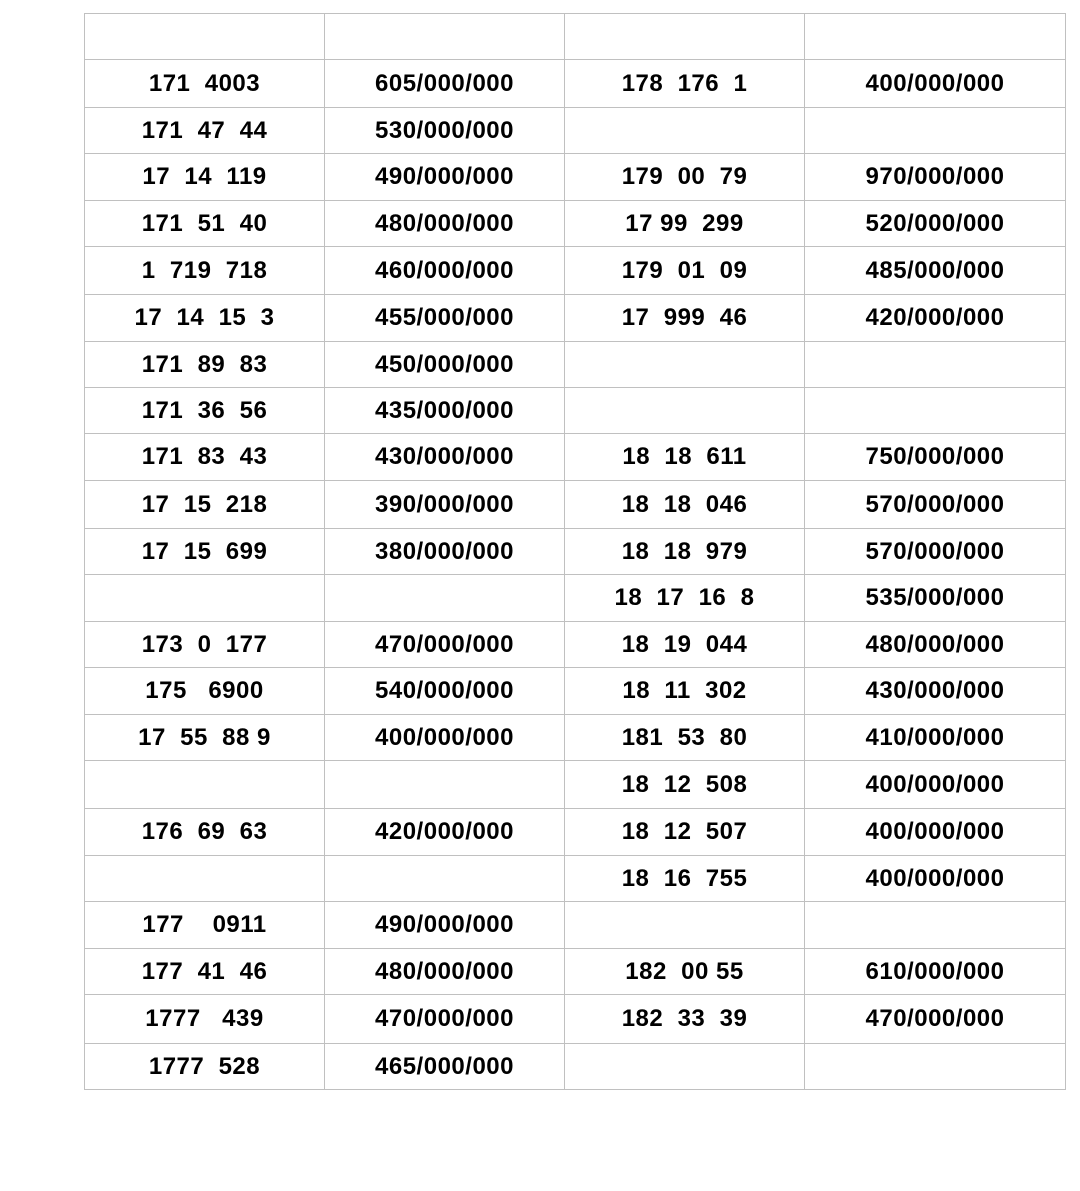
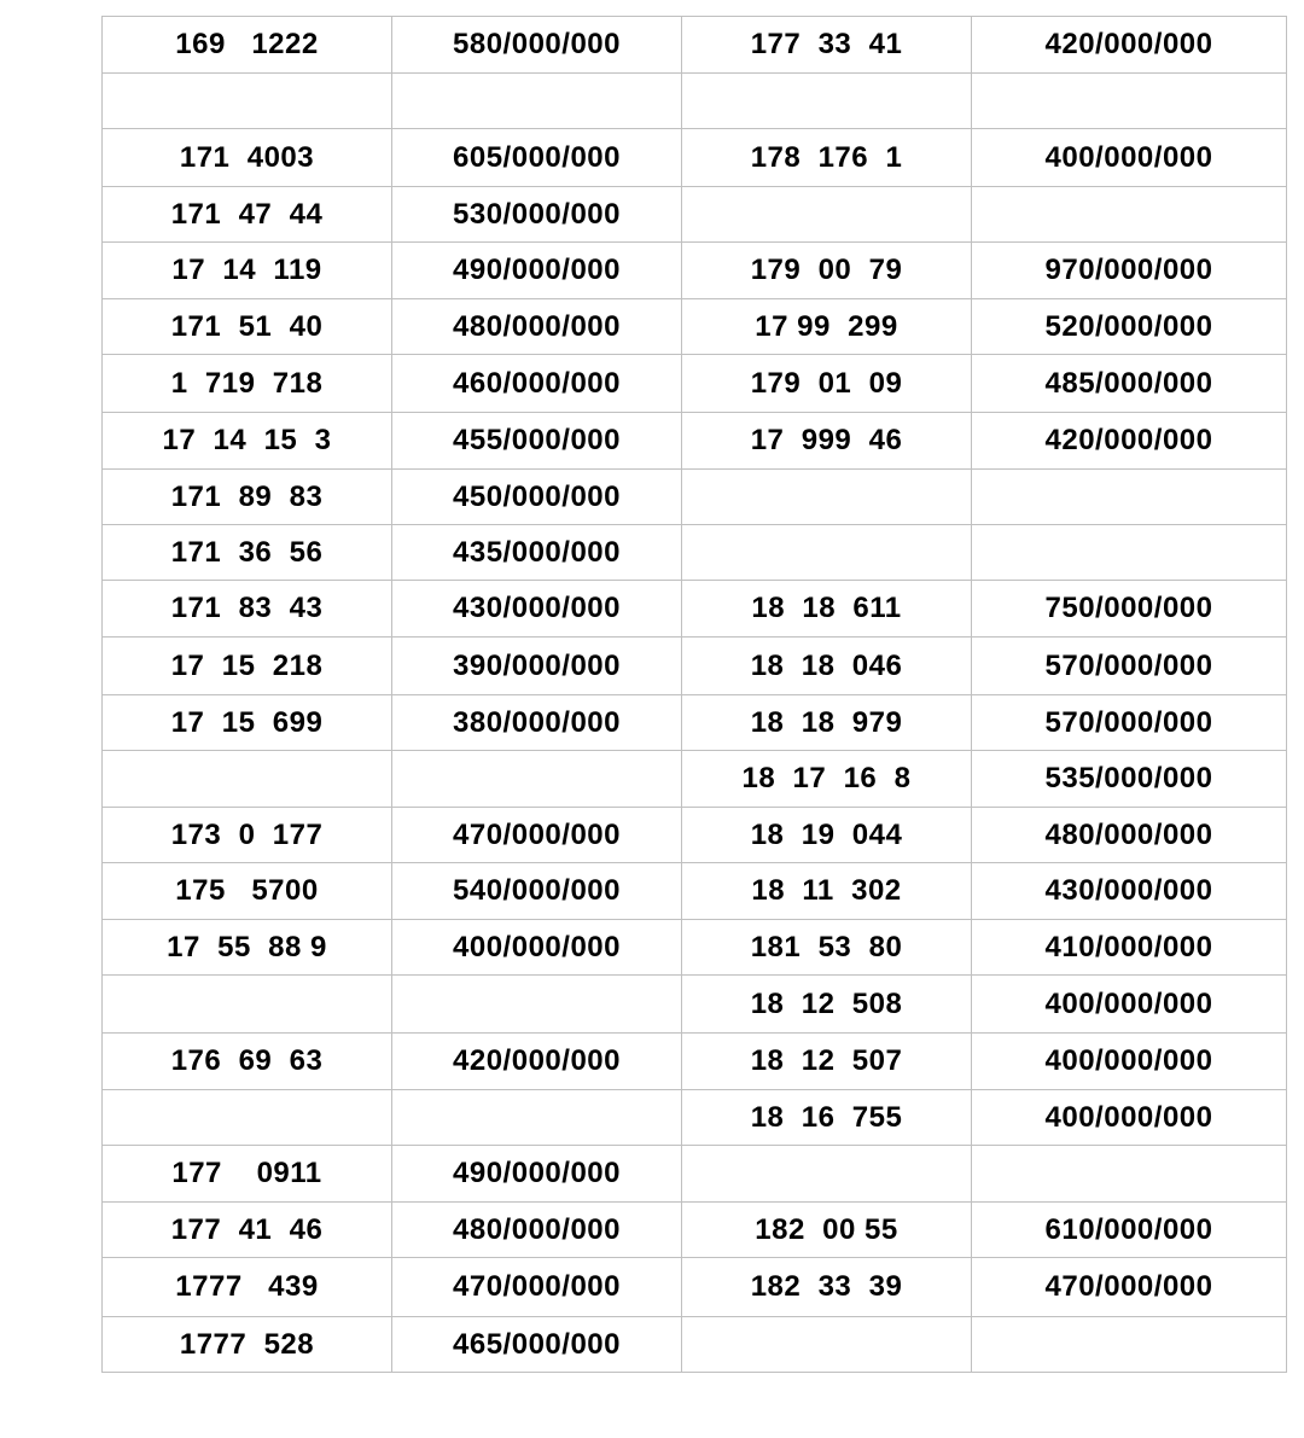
+ 169 1222	580/000/000	177 33 41	420/000/000
  171 4003	605/000/000	178 176 1	400/000/000
  171 47 44	530/000/000
  17 14 119	490/000/000	179 00 79	970/000/000
  171 51 40	480/000/000	17 99 299	520/000/000
  1 719 718	460/000/000	179 01 09	485/000/000
  17 14 15 3	455/000/000	17 999 46	420/000/000
  171 89 83	450/000/000
  171 36 56	435/000/000
  171 83 43	430/000/000	18 18 611	750/000/000
  17 15 218	390/000/000	18 18 046	570/000/000
  17 15 699	380/000/000	18 18 979	570/000/000
  		18 17 16 8	535/000/000
  173 0 177	470/000/000	18 19 044	480/000/000
- 175 6900	540/000/000	18 11 302	430/000/000
+ 175 5700	540/000/000	18 11 302	430/000/000
  17 55 88 9	400/000/000	181 53 80	410/000/000
  		18 12 508	400/000/000
  176 69 63	420/000/000	18 12 507	400/000/000
  		18 16 755	400/000/000
  177 0911	490/000/000
  177 41 46	480/000/000	182 00 55	610/000/000
  1777 439	470/000/000	182 33 39	470/000/000
  1777 528	465/000/000
